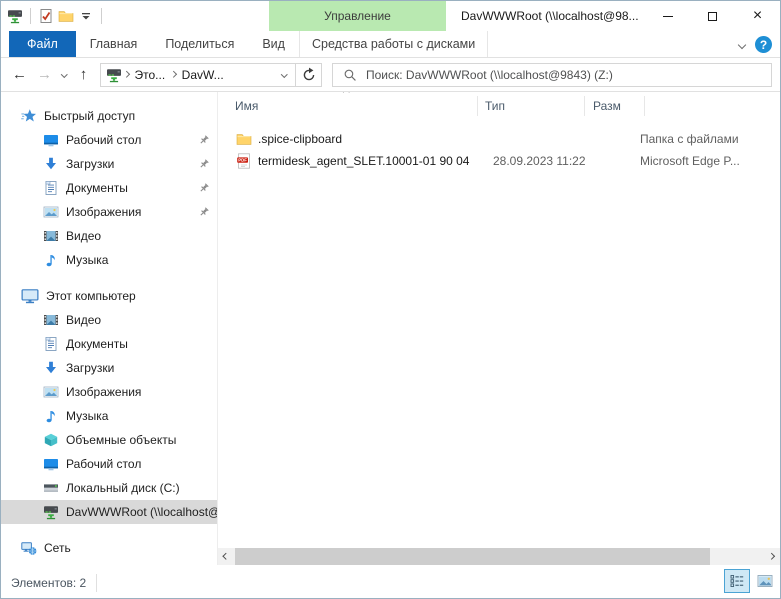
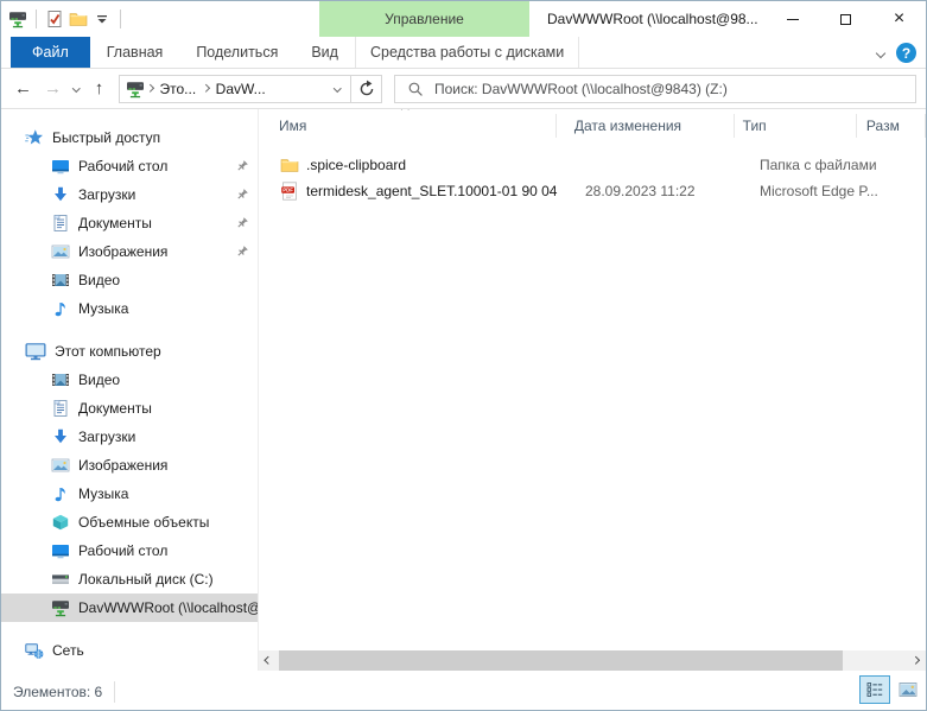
  Управление
  DavWWWRoot (\\localhost@98...
  ×
  Файл
  Главная
  Поделиться
  Вид
  Средства работы с дисками
  ?
  ←
  →
  ↑
  Это...
  DavW...
  Поиск: DavWWWRoot (\\localhost@9843) (Z:)
  Быстрый доступ
  Рабочий стол
  Загрузки
  Документы
  Изображения
  Видео
  Музыка
  Этот компьютер
  Видео
  Документы
  Загрузки
  Изображения
  Музыка
  Объемные объекты
  Рабочий стол
  Локальный диск (C:)
  DavWWWRoot (\\localhost@
  Сеть
  Имя
+ Дата изменения
  Тип
  Разм
  .spice-clipboard
  Папка с файлами
  termidesk_agent_SLET.10001-01 90 04
  28.09.2023 11:22
  Microsoft Edge P...
- Элементов: 2
+ Элементов: 6
